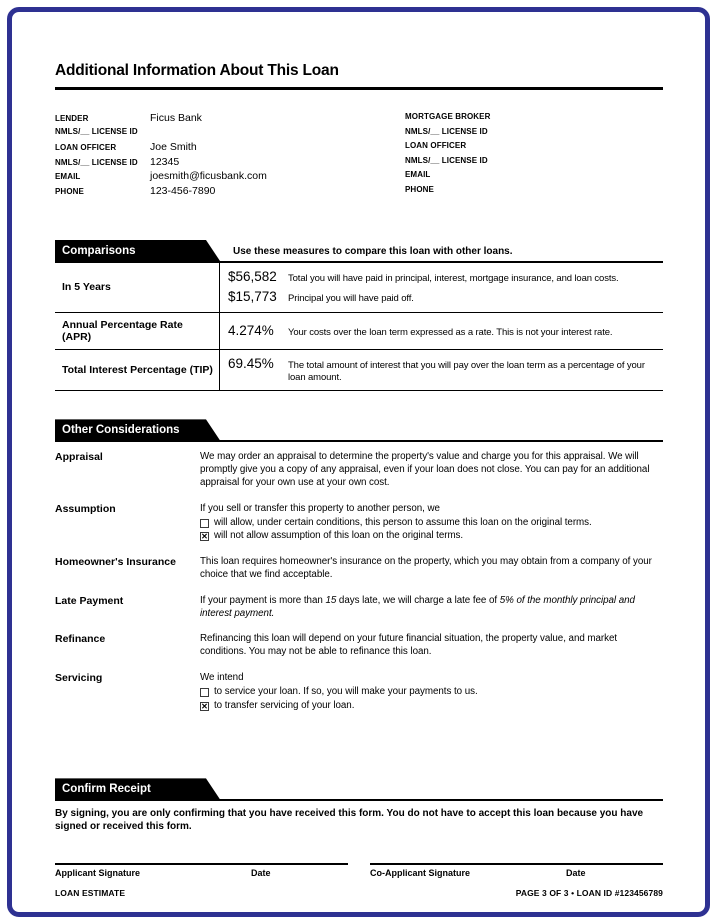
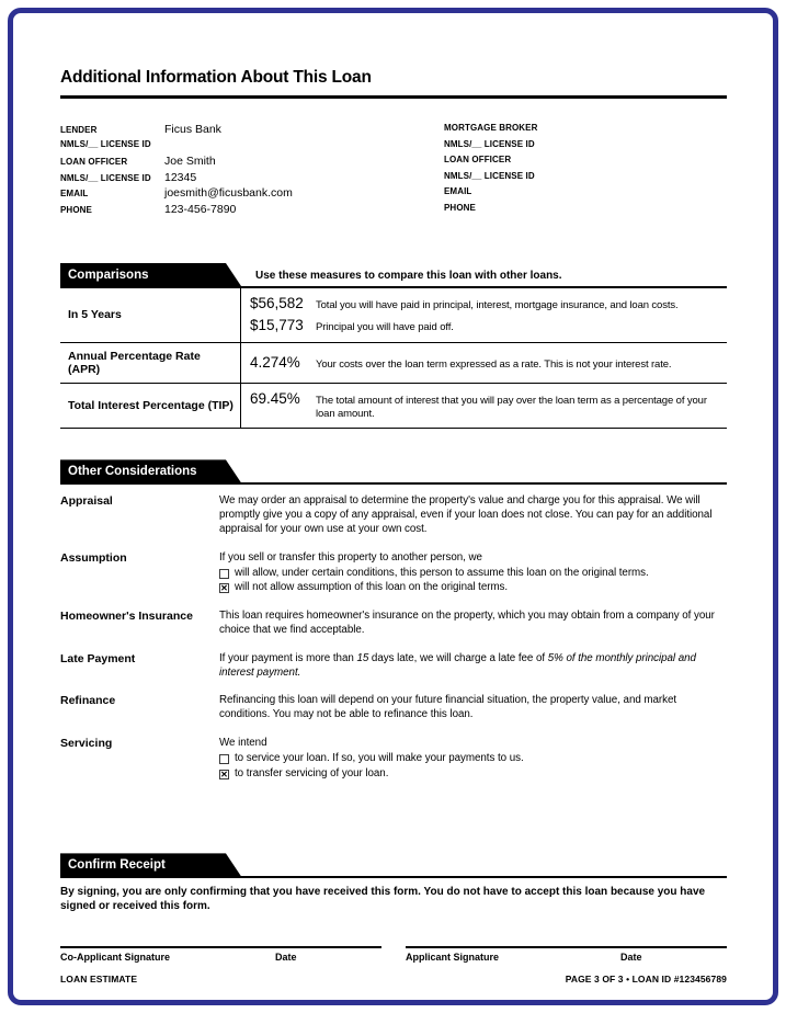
  Additional Information About This Loan
  LENDER
  Ficus Bank
  NMLS/__ LICENSE ID
  LOAN OFFICER
  Joe Smith
  NMLS/__ LICENSE ID
  12345
  EMAIL
  joesmith@ficusbank.com
  PHONE
  123-456-7890
  MORTGAGE BROKER
  NMLS/__ LICENSE ID
  LOAN OFFICER
  NMLS/__ LICENSE ID
  EMAIL
  PHONE
  Comparisons
  Use these measures to compare this loan with other loans.
  In 5 Years
  $56,582
  Total you will have paid in principal, interest, mortgage insurance, and loan costs.
  $15,773
  Principal you will have paid off.
  Annual Percentage Rate (APR)
  4.274%
  Your costs over the loan term expressed as a rate. This is not your interest rate.
  Total Interest Percentage (TIP)
  69.45%
  The total amount of interest that you will pay over the loan term as a percentage of your loan amount.
  Other Considerations
  Appraisal
  We may order an appraisal to determine the property's value and charge you for this appraisal. We will promptly give you a copy of any appraisal, even if your loan does not close. You can pay for an additional appraisal for your own use at your own cost.
  Assumption
  If you sell or transfer this property to another person, we
  will allow, under certain conditions, this person to assume this loan on the original terms.
  ✕
  will not allow assumption of this loan on the original terms.
  Homeowner's Insurance
  This loan requires homeowner's insurance on the property, which you may obtain from a company of your choice that we find acceptable.
  Late Payment
  If your payment is more than 15 days late, we will charge a late fee of 5% of the monthly principal and interest payment.
  Refinance
  Refinancing this loan will depend on your future financial situation, the property value, and market conditions. You may not be able to refinance this loan.
  Servicing
  We intend
  to service your loan. If so, you will make your payments to us.
  ✕
  to transfer servicing of your loan.
  Confirm Receipt
  By signing, you are only confirming that you have received this form. You do not have to accept this loan because you have signed or received this form.
- Applicant Signature
+ Co-Applicant Signature
  Date
- Co-Applicant Signature
+ Applicant Signature
  Date
  LOAN ESTIMATE
  PAGE 3 OF 3 • LOAN ID #123456789
